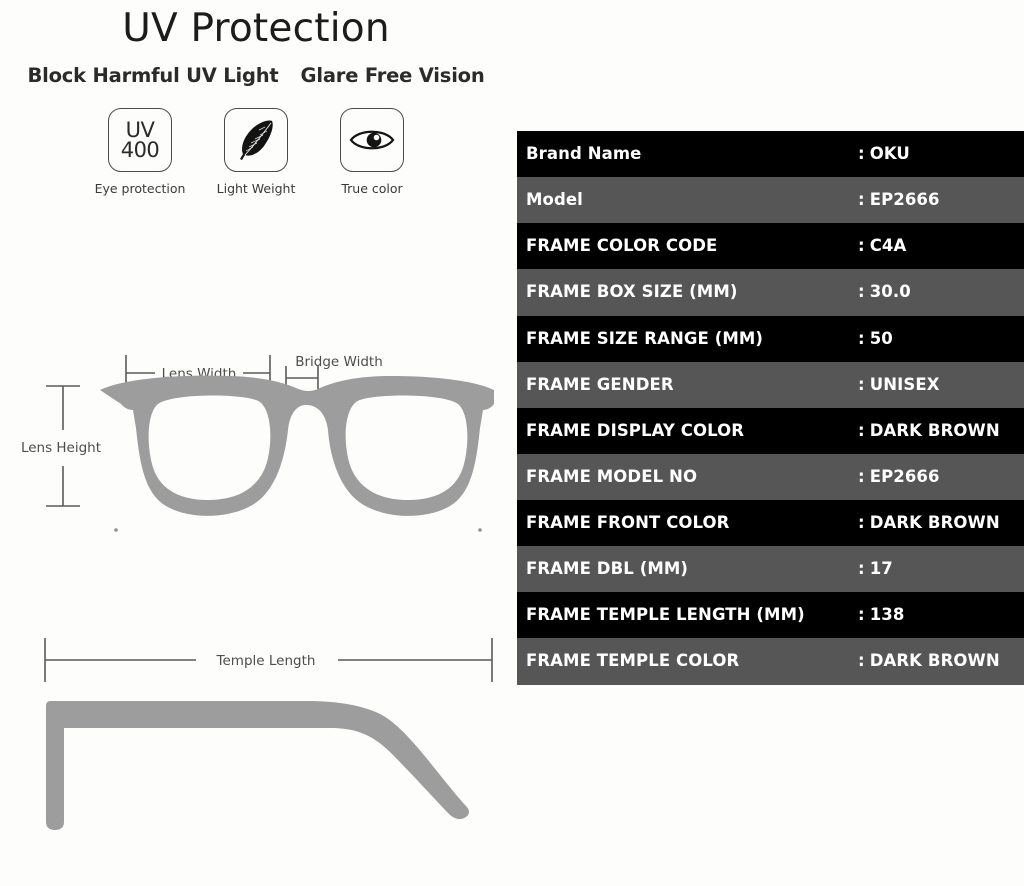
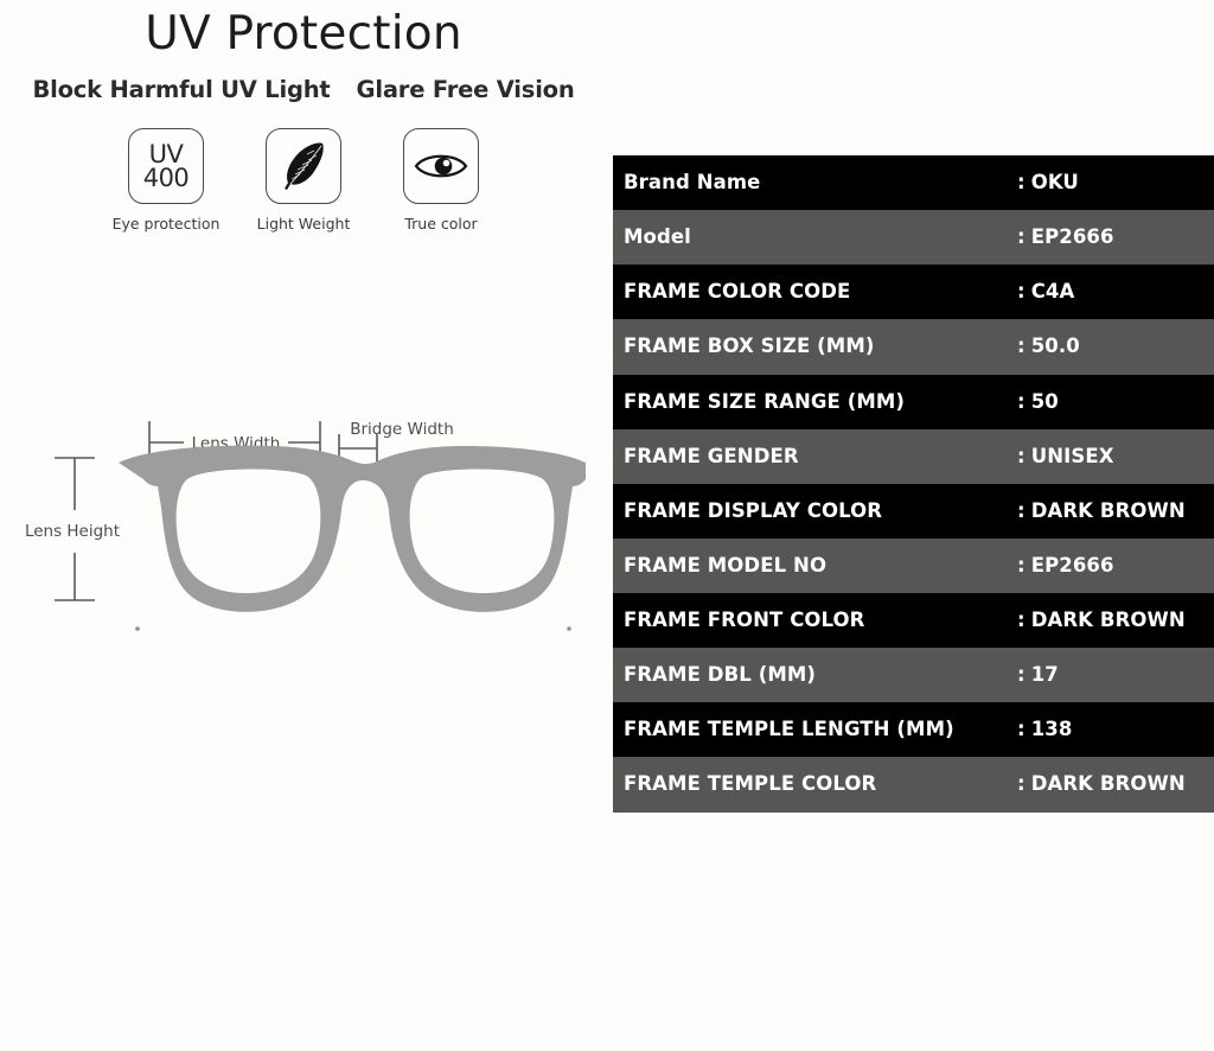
  UV Protection
  Block Harmful UV Light
  Glare Free Vision
  UV
  400
  Eye protection
  Light Weight
  True color
  Lens Width
  Bridge Width
  Lens Height
- Temple Length
  Brand Name	: OKU
  Model	: EP2666
  FRAME COLOR CODE	: C4A
- FRAME BOX SIZE (MM)	: 30.0
+ FRAME BOX SIZE (MM)	: 50.0
  FRAME SIZE RANGE (MM)	: 50
  FRAME GENDER	: UNISEX
  FRAME DISPLAY COLOR	: DARK BROWN
  FRAME MODEL NO	: EP2666
  FRAME FRONT COLOR	: DARK BROWN
  FRAME DBL (MM)	: 17
  FRAME TEMPLE LENGTH (MM)	: 138
  FRAME TEMPLE COLOR	: DARK BROWN
